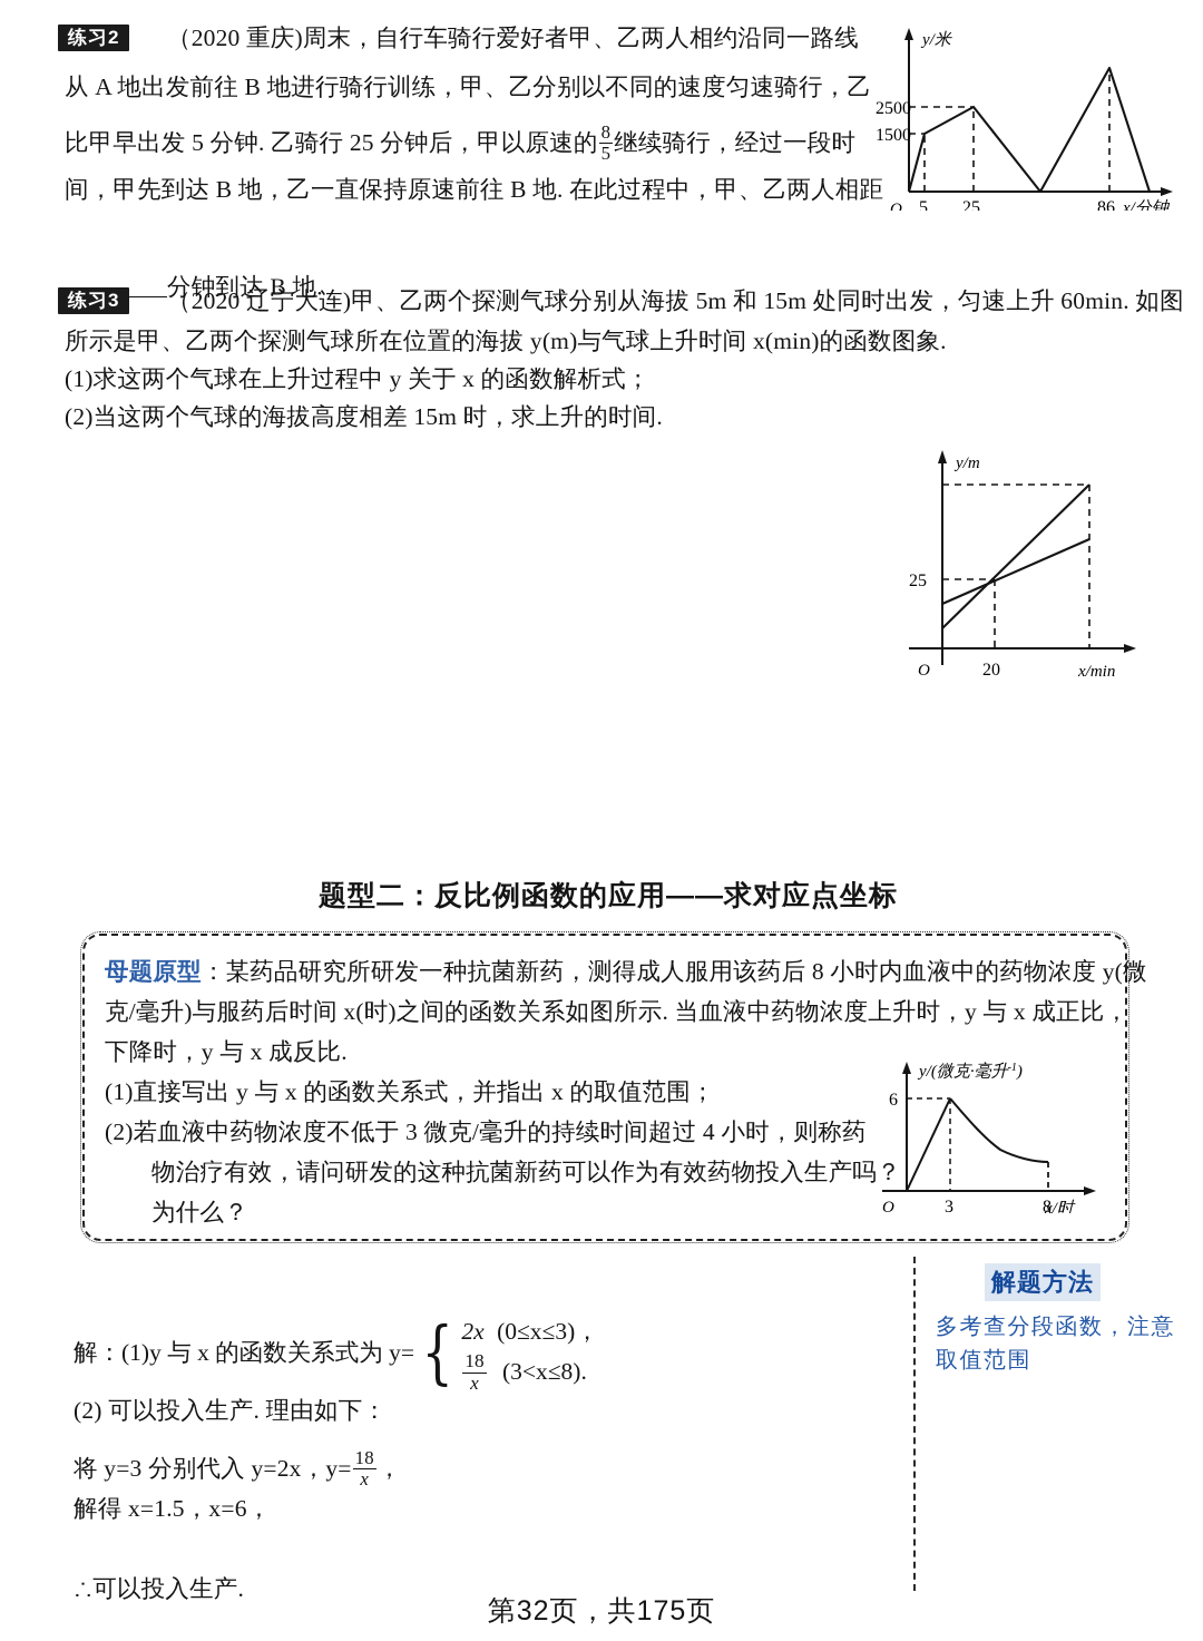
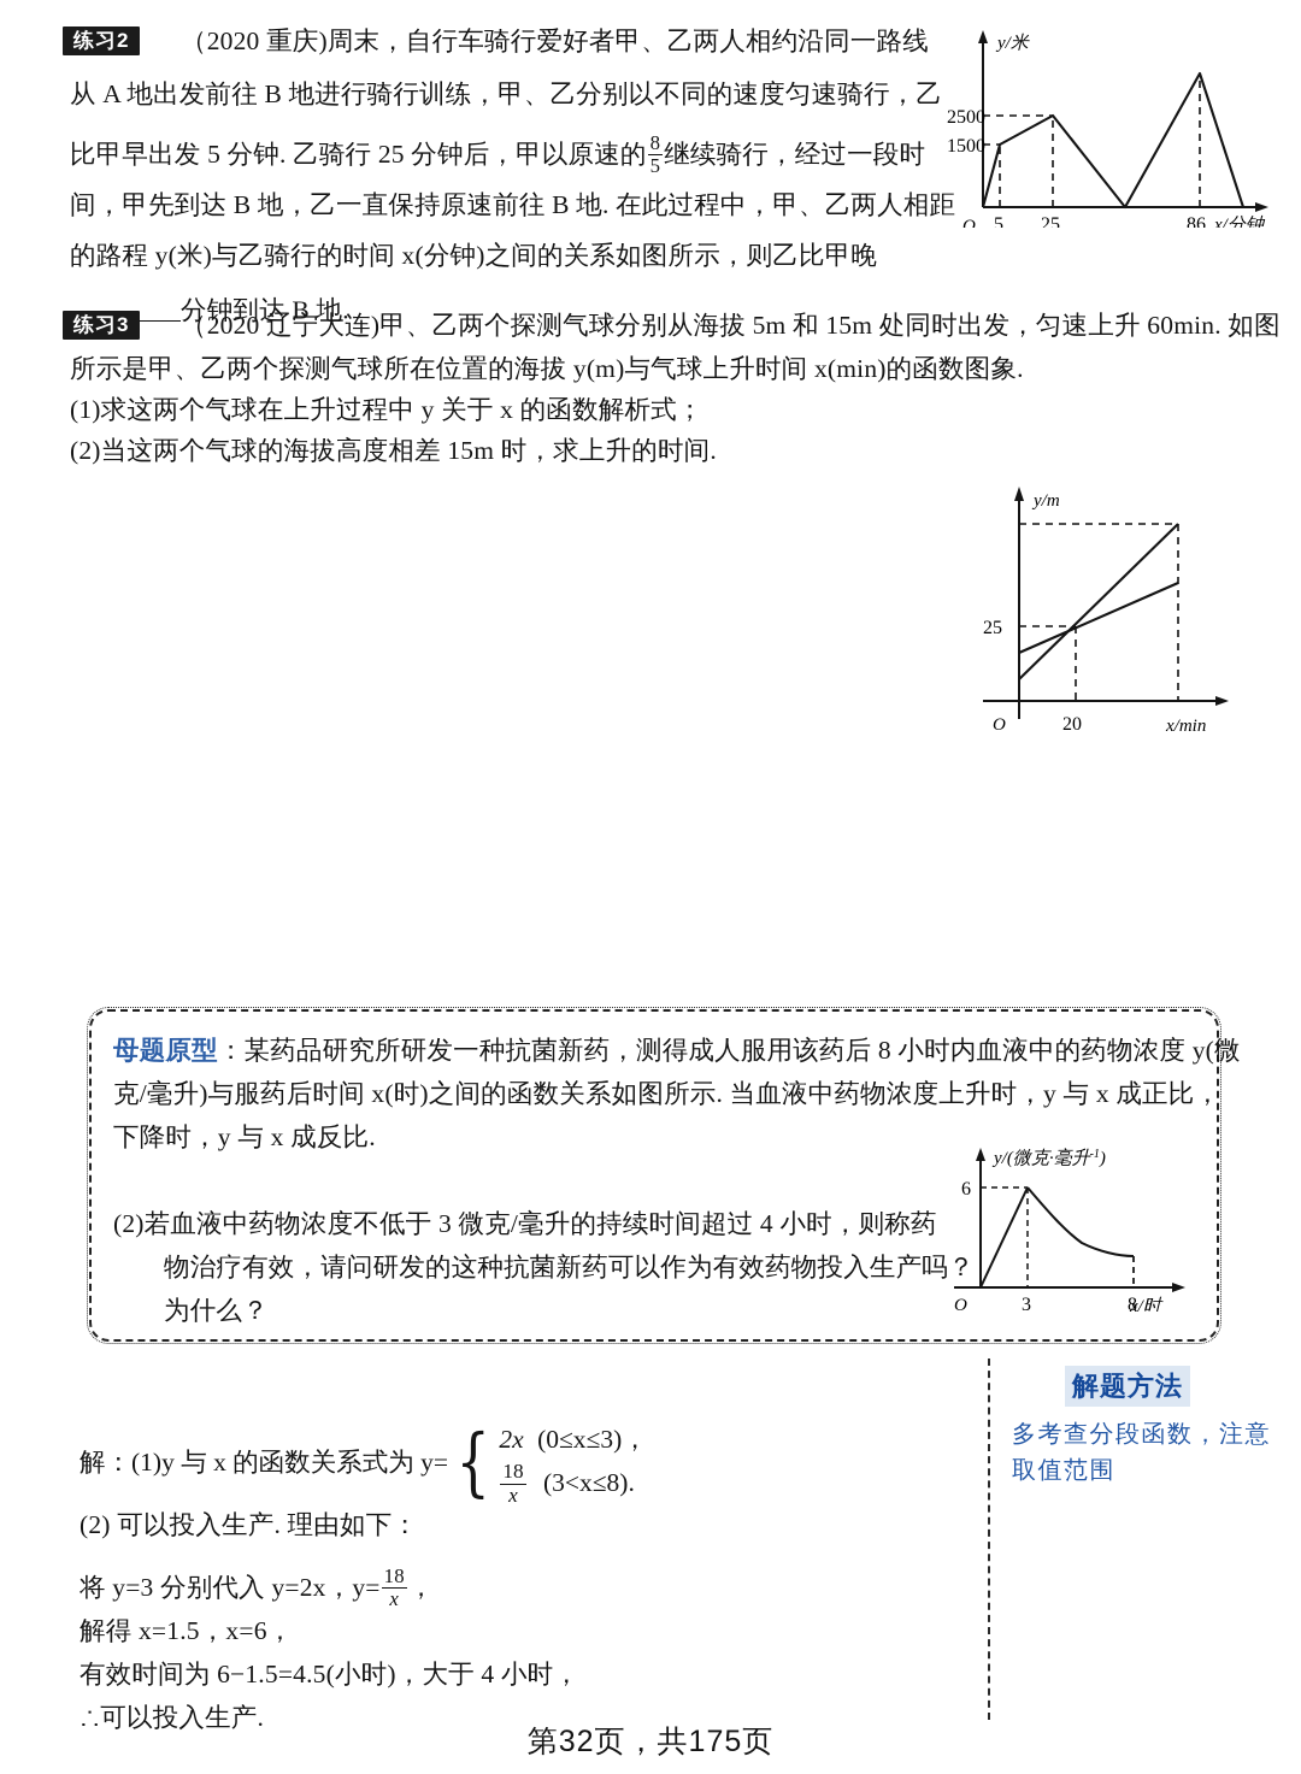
  练习2
  （2020 重庆)周末，自行车骑行爱好者甲、乙两人相约沿同一路线
  从 A 地出发前往 B 地进行骑行训练，甲、乙分别以不同的速度匀速骑行，乙
  比甲早出发 5 分钟. 乙骑行 25 分钟后，甲以原速的
  8
  5
  继续骑行，经过一段时
  间，甲先到达 B 地，乙一直保持原速前往 B 地. 在此过程中，甲、乙两人相距
+ 的路程 y(米)与乙骑行的时间 x(分钟)之间的关系如图所示，则乙比甲晚
  分钟到达 B 地.
  y/米
  x/分钟
  2500
  1500
  5
  25
  86
  O
  练习3
  （2020 辽宁大连)甲、乙两个探测气球分别从海拔 5m 和 15m 处同时出发，匀速上升 60min. 如图
  所示是甲、乙两个探测气球所在位置的海拔 y(m)与气球上升时间 x(min)的函数图象.
  (1)求这两个气球在上升过程中 y 关于 x 的函数解析式；
  (2)当这两个气球的海拔高度相差 15m 时，求上升的时间.
  y/m
  x/min
  25
  20
  O
- 题型二：反比例函数的应用——求对应点坐标
  母题原型：某药品研究所研发一种抗菌新药，测得成人服用该药后 8 小时内血液中的药物浓度 y(微
  克/毫升)与服药后时间 x(时)之间的函数关系如图所示. 当血液中药物浓度上升时，y 与 x 成正比，
  下降时，y 与 x 成反比.
- (1)直接写出 y 与 x 的函数关系式，并指出 x 的取值范围；
  (2)若血液中药物浓度不低于 3 微克/毫升的持续时间超过 4 小时，则称药
  物治疗有效，请问研发的这种抗菌新药可以作为有效药物投入生产吗？
  为什么？
  y/(微克·毫升-1)
  x/时
  6
  3
  8
  O
  解题方法
  多考查分段函数，注意取值范围
  解：(1)y 与 x 的函数关系式为 y=
  {
  2x (0≤x≤3)，
  18
  x
  (3<x≤8).
  (2) 可以投入生产. 理由如下：
  将 y=3 分别代入 y=2x，y=
  18
  x
  ，
  解得 x=1.5，x=6，
+ 有效时间为 6−1.5=4.5(小时)，大于 4 小时，
  ∴可以投入生产.
  第32页，共175页
